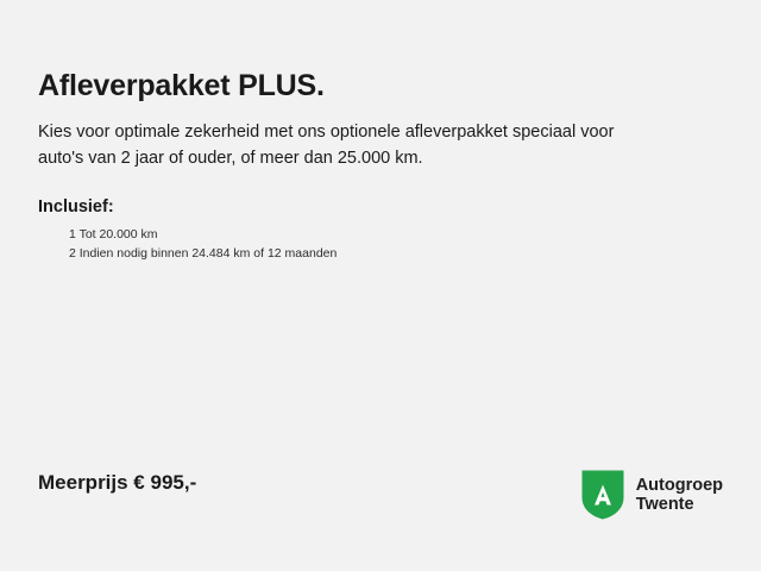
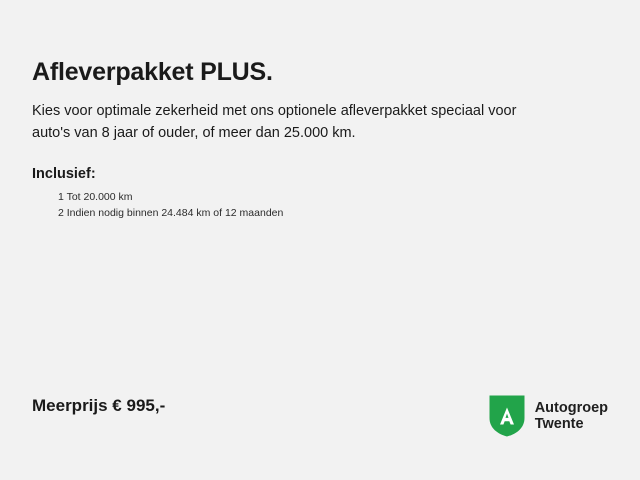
  Afleverpakket PLUS.
- Kies voor optimale zekerheid met ons optionele afleverpakket speciaal voor auto's van 2 jaar of ouder, of meer dan 25.000 km.
+ Kies voor optimale zekerheid met ons optionele afleverpakket speciaal voor auto's van 8 jaar of ouder, of meer dan 25.000 km.
  Inclusief:
  1 Tot 20.000 km
  2 Indien nodig binnen 24.484 km of 12 maanden
  Meerprijs € 995,-
  Autogroep
  Twente
